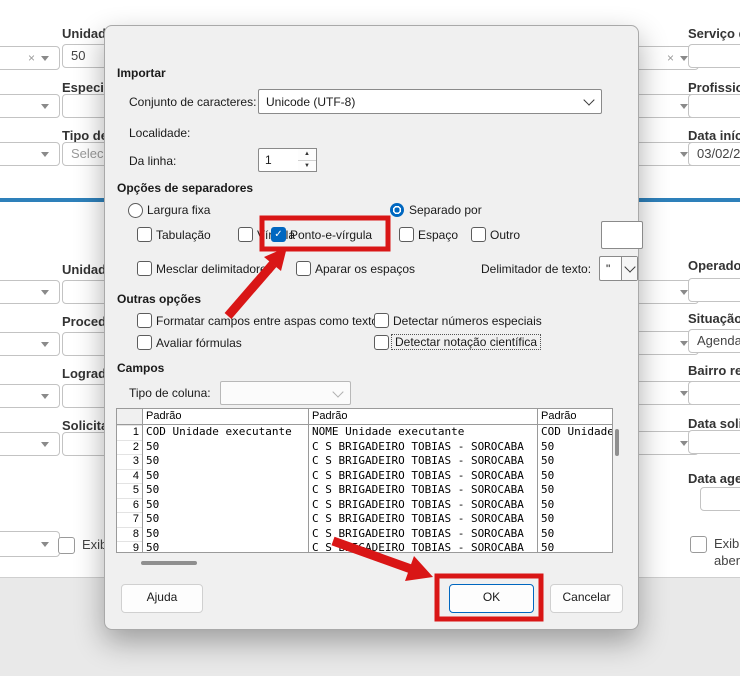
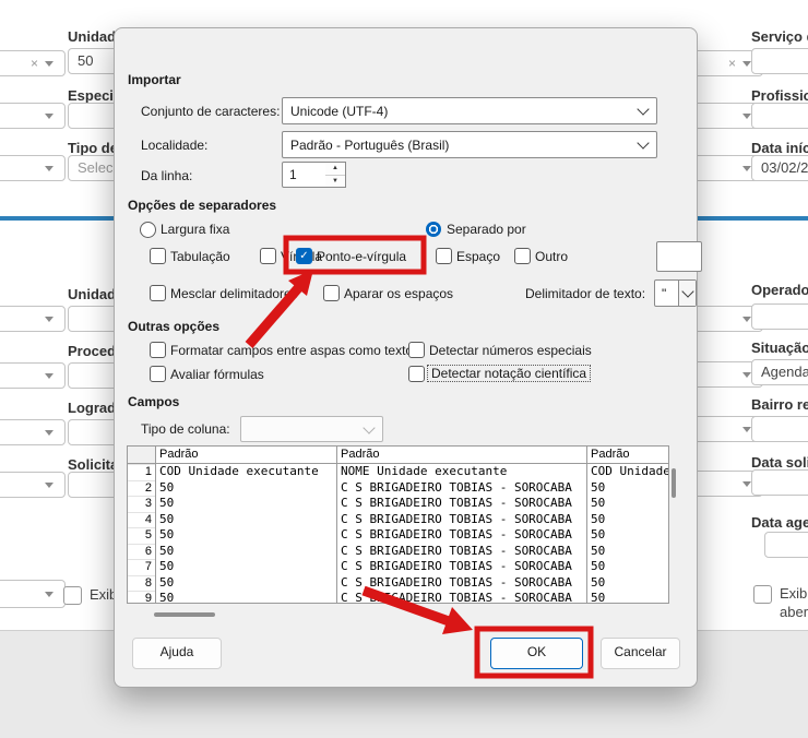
  ×
  Unidad
  50
  Especi
  Tipo d
  Selec
  Unidad
  Proced
  Lograd
  Solicit
  Exi
  ×
  Serviço
  Profissi
  Data iníc
  03/02/2
  Operado
  Situação
  Agenda
  Bairro re
  Data sol
  Data age
  Exib
  aber
  Importar
  Conjunto de caracteres:
- Unicode (UTF-8)
+ Unicode (UTF-4)
  Localidade:
+ Padrão - Português (Brasil)
  Da linha:
  1
  Opções de separadores
  Largura fixa
  Separado por
  Tabulação
  ✓
  Ponto-e-vírgula
  Espaço
  Outro
  Mesclar delimitador
  Aparar os espaços
  Delimitador de texto:
  "
  Outras opções
  Formatar campos entre aspas como text
  Detectar números especiais
  Avaliar fórmulas
  Detectar notação científica
  Campos
  Tipo de coluna:
  Padrão
  Padrão
  Padrão
  1
  COD Unidade executante
  NOME Unidade executante
  COD Unidade
  2
  50
  C S BRIGADEIRO TOBIAS - SOROCABA
  50
  3
  50
  C S BRIGADEIRO TOBIAS - SOROCABA
  50
  4
  50
  C S BRIGADEIRO TOBIAS - SOROCABA
  50
  5
  50
  C S BRIGADEIRO TOBIAS - SOROCABA
  50
  6
  50
  C S BRIGADEIRO TOBIAS - SOROCABA
  50
  7
  50
  C S BRIGADEIRO TOBIAS - SOROCABA
  50
  8
  50
  C S BRIGADEIRO TOBIAS - SOROCABA
  50
  9
  50
  C SADEIRO TOBIAS - SOROCABA
  50
  Ajuda
  OK
  Cancelar
